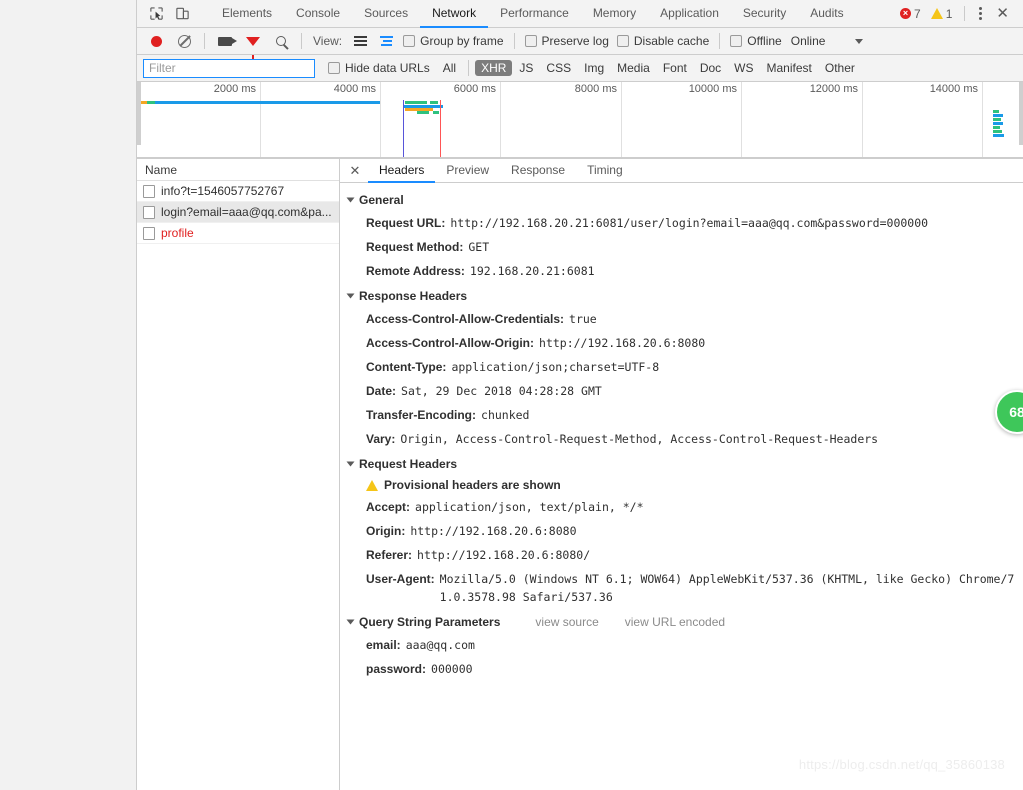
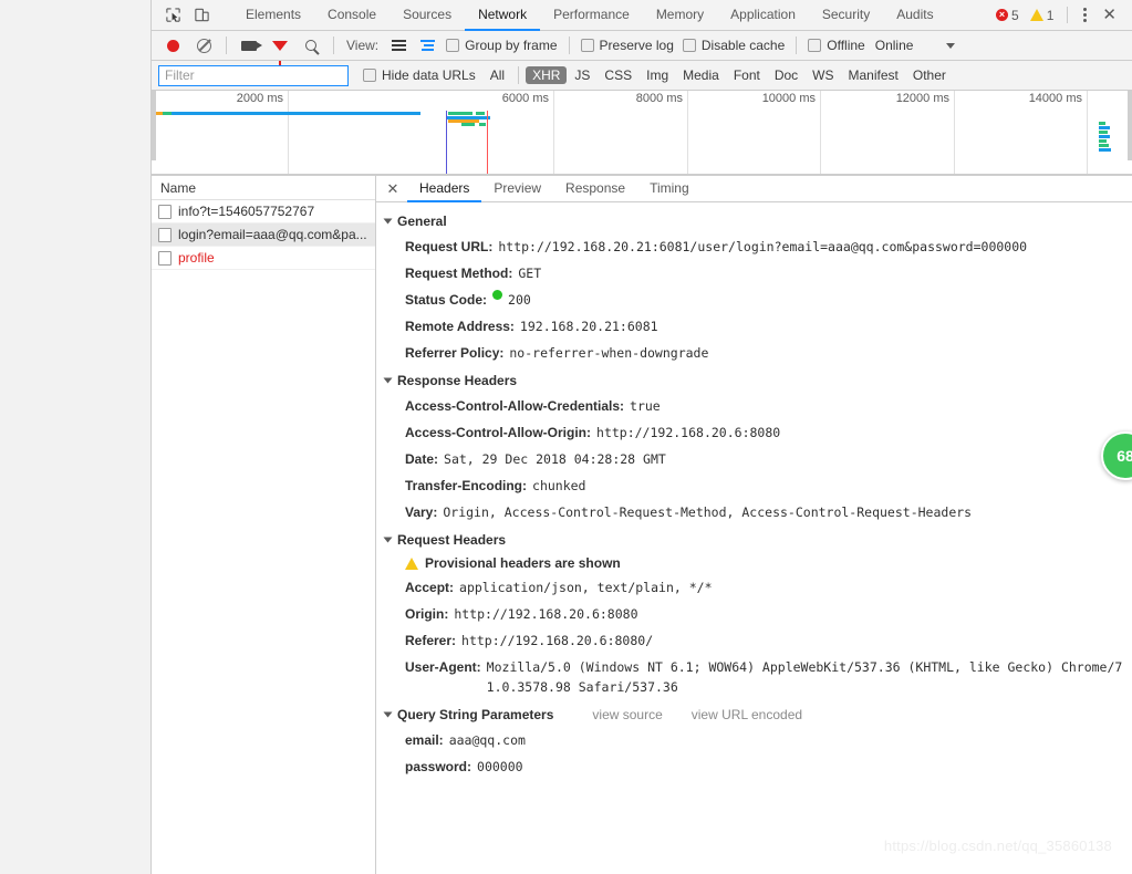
  Elements
  Console
  Sources
  Network
  Performance
  Memory
  Application
  Security
  Audits
  ×
- 7
+ 5
  1
  ✕
  View:
  Group by frame
  Preserve log
  Disable cache
  Offline
  Online
  Filter
  Hide data URLs
  All
  XHR
  JS
  CSS
  Img
  Media
  Font
  Doc
  WS
  Manifest
  Other
  2000 ms
- 4000 ms
  6000 ms
  8000 ms
  10000 ms
  12000 ms
  14000 ms
  Name
  info?t=1546057752767
  login?email=aaa@qq.com&pa...
  profile
  ✕
  Headers
  Preview
  Response
  Timing
  General
  Request URL:
  http://192.168.20.21:6081/user/login?email=aaa@qq.com&password=000000
  Request Method:
  GET
+ Status Code:
+ 200
  Remote Address:
  192.168.20.21:6081
+ Referrer Policy:
+ no-referrer-when-downgrade
  Response Headers
  Access-Control-Allow-Credentials:
  true
  Access-Control-Allow-Origin:
  http://192.168.20.6:8080
- Content-Type:
- application/json;charset=UTF-8
  Date:
  Sat, 29 Dec 2018 04:28:28 GMT
  Transfer-Encoding:
  chunked
  Vary:
  Origin, Access-Control-Request-Method, Access-Control-Request-Headers
  Request Headers
  Provisional headers are shown
  Accept:
  application/json, text/plain, */*
  Origin:
  http://192.168.20.6:8080
  Referer:
  http://192.168.20.6:8080/
  User-Agent:
  Mozilla/5.0 (Windows NT 6.1; WOW64) AppleWebKit/537.36 (KHTML, like Gecko) Chrome/71.0.3578.98 Safari/537.36
  Query String Parameters
  view source
  view URL encoded
  email:
  aaa@qq.com
  password:
  000000
  68
